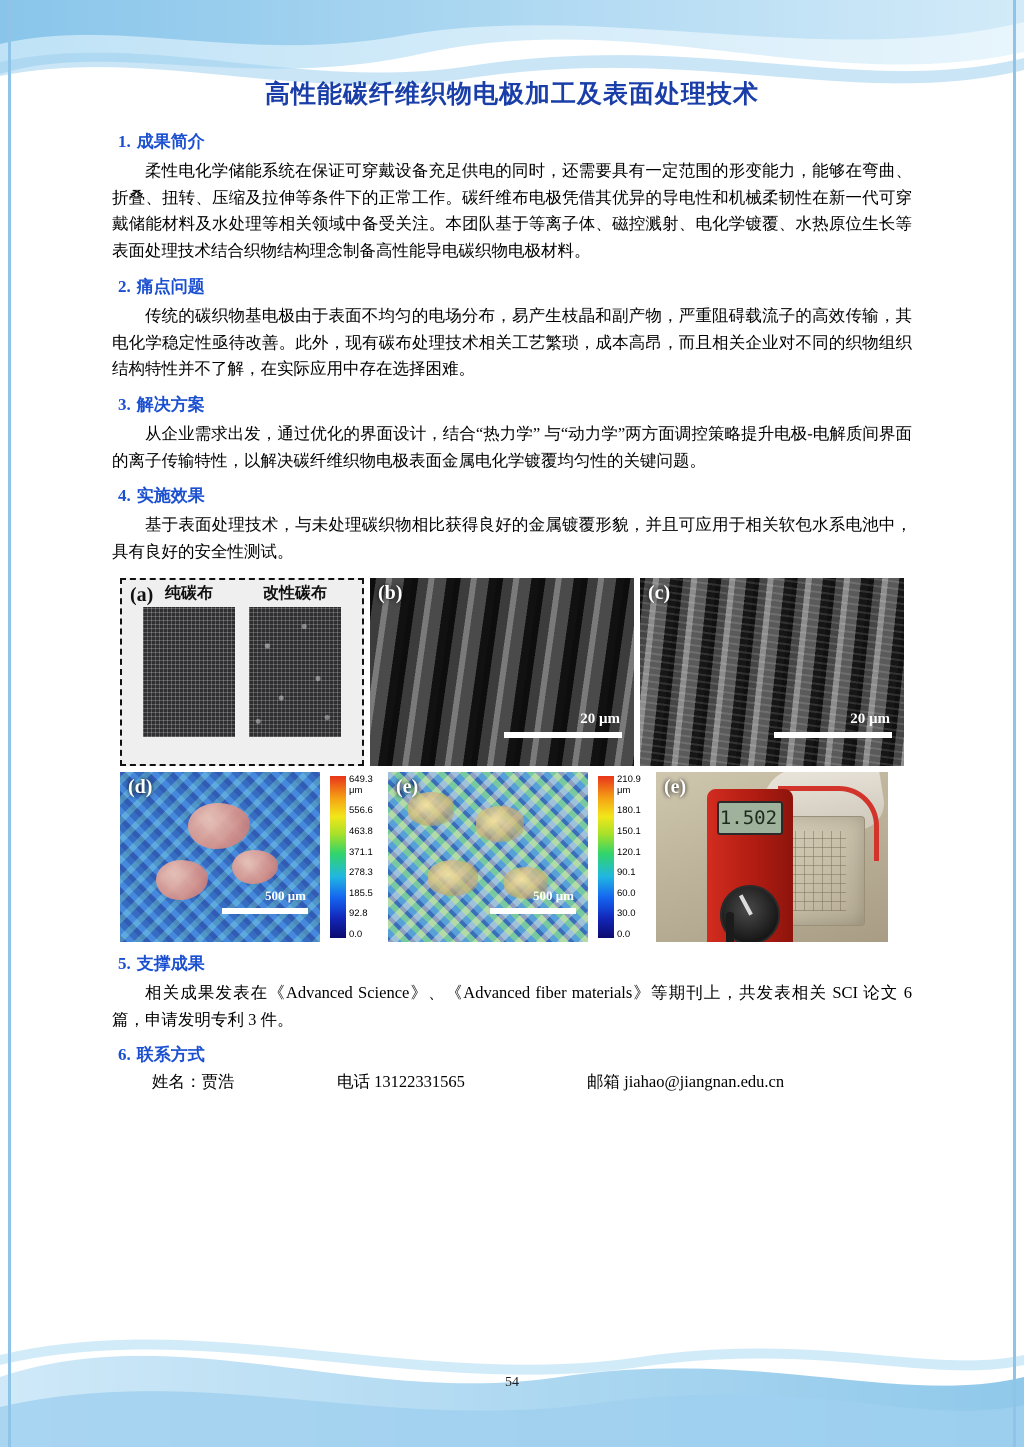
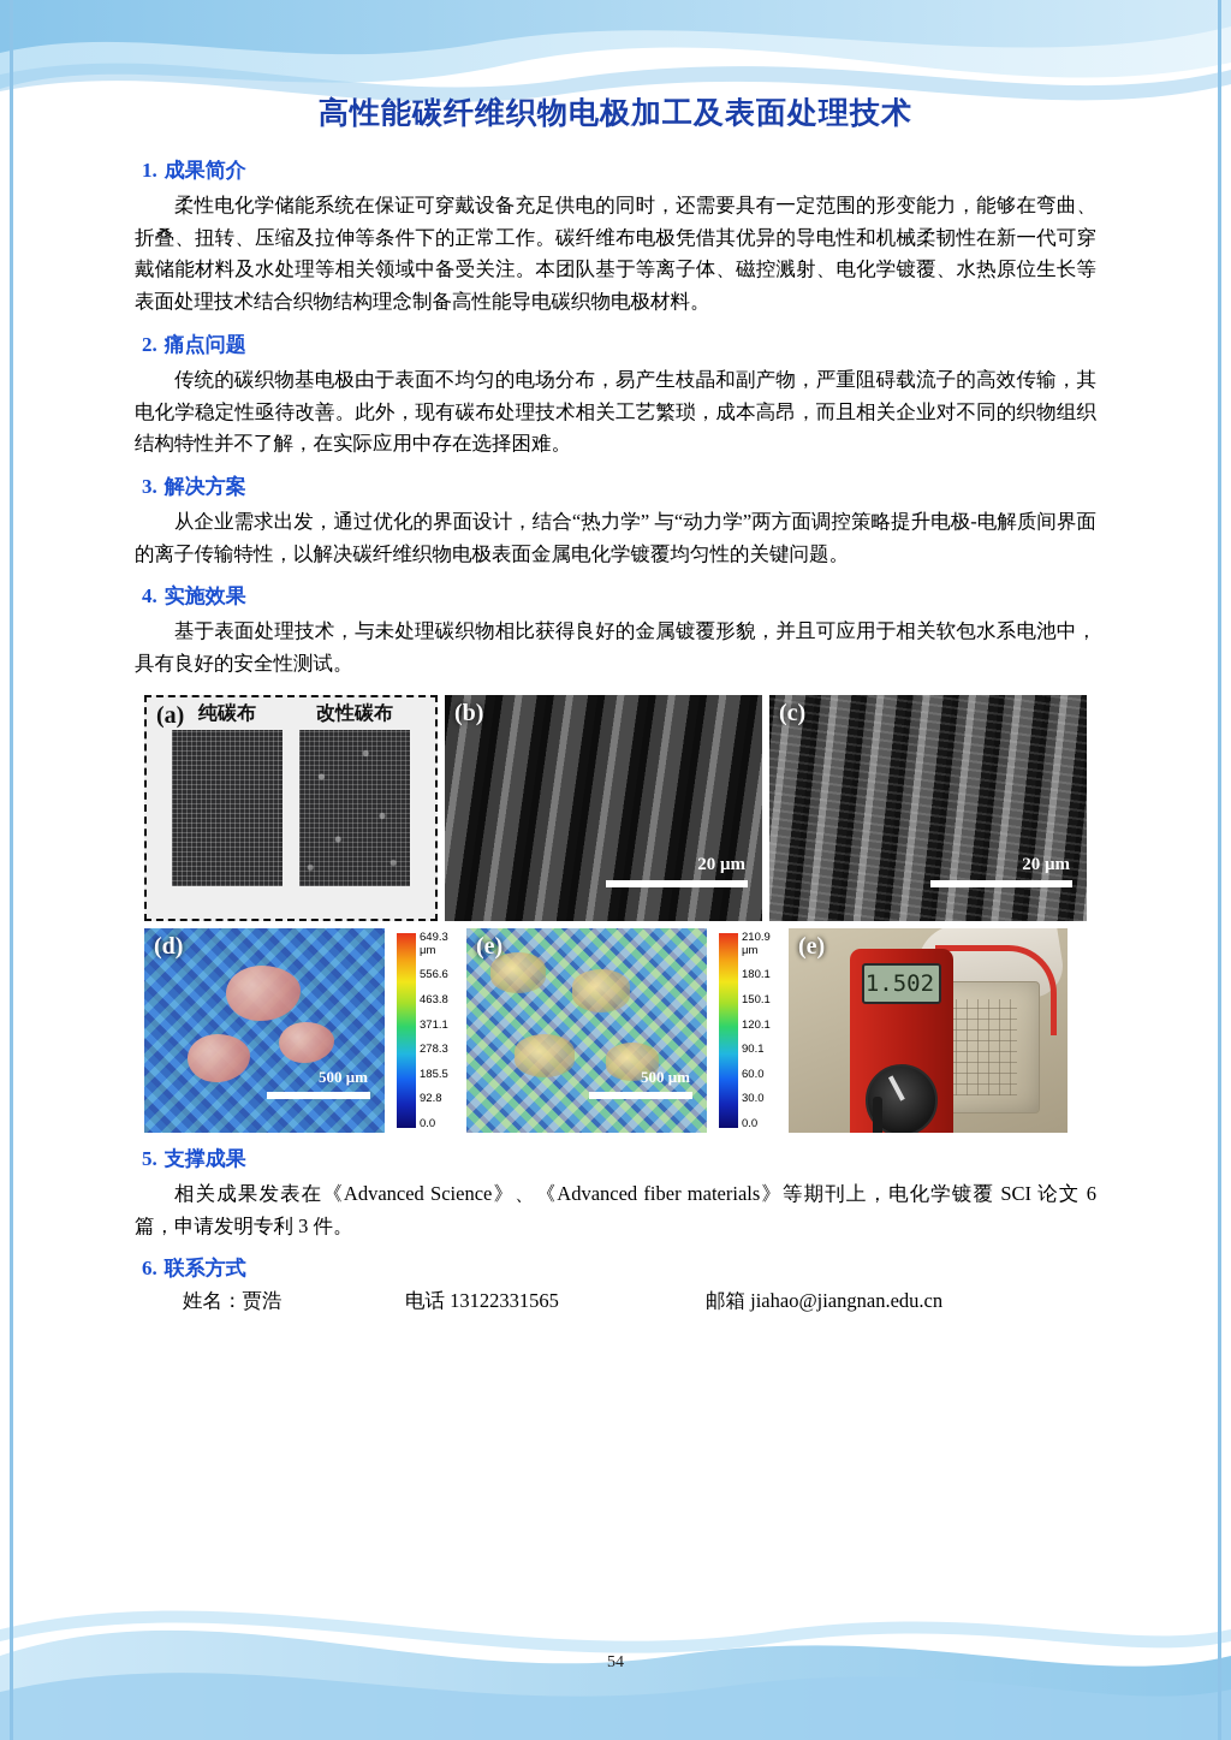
  高性能碳纤维织物电极加工及表面处理技术
  1. 成果简介
  柔性电化学储能系统在保证可穿戴设备充足供电的同时，还需要具有一定范围的形变能力，能够在弯曲、折叠、扭转、压缩及拉伸等条件下的正常工作。碳纤维布电极凭借其优异的导电性和机械柔韧性在新一代可穿戴储能材料及水处理等相关领域中备受关注。本团队基于等离子体、磁控溅射、电化学镀覆、水热原位生长等表面处理技术结合织物结构理念制备高性能导电碳织物电极材料。
  2. 痛点问题
  传统的碳织物基电极由于表面不均匀的电场分布，易产生枝晶和副产物，严重阻碍载流子的高效传输，其电化学稳定性亟待改善。此外，现有碳布处理技术相关工艺繁琐，成本高昂，而且相关企业对不同的织物组织结构特性并不了解，在实际应用中存在选择困难。
  3. 解决方案
  从企业需求出发，通过优化的界面设计，结合“热力学” 与“动力学”两方面调控策略提升电极-电解质间界面的离子传输特性，以解决碳纤维织物电极表面金属电化学镀覆均匀性的关键问题。
  4. 实施效果
  基于表面处理技术，与未处理碳织物相比获得良好的金属镀覆形貌，并且可应用于相关软包水系电池中，具有良好的安全性测试。
  (a)
  纯碳布
  改性碳布
  (b)
  20 μm
  (c)
  20 μm
  (d)
  500 μm
  649.3 μm
  556.6
  463.8
  371.1
  278.3
  185.5
  92.8
  0.0
  (e)
  500 μm
  210.9 μm
  180.1
  150.1
  120.1
  90.1
  60.0
  30.0
  0.0
  (e)
  1.502
  5. 支撑成果
- 相关成果发表在《Advanced Science》、《Advanced fiber materials》等期刊上，共发表相关 SCI 论文 6 篇，申请发明专利 3 件。
+ 相关成果发表在《Advanced Science》、《Advanced fiber materials》等期刊上，电化学镀覆 SCI 论文 6 篇，申请发明专利 3 件。
  6. 联系方式
  姓名：贾浩
  电话 13122331565
  邮箱 jiahao@jiangnan.edu.cn
  54
